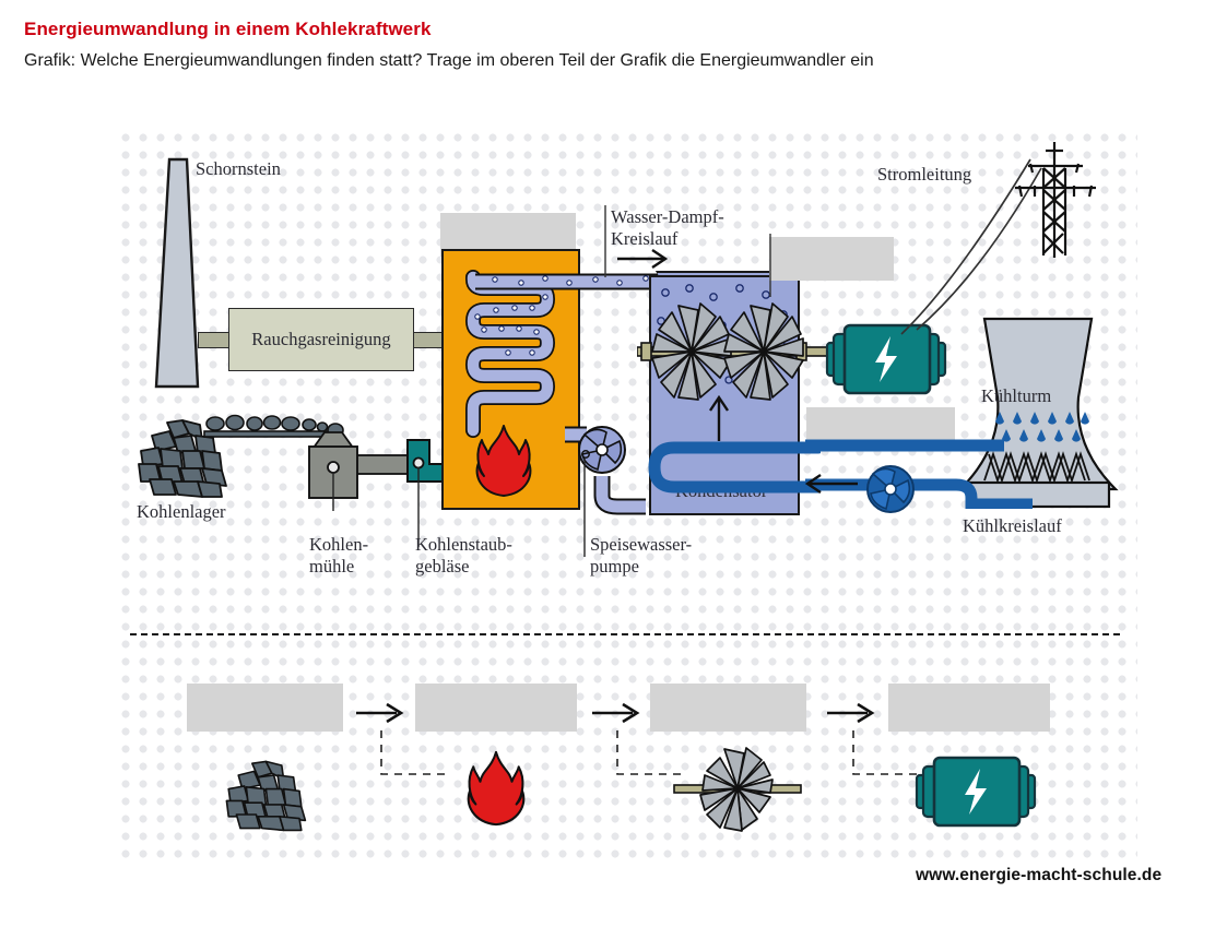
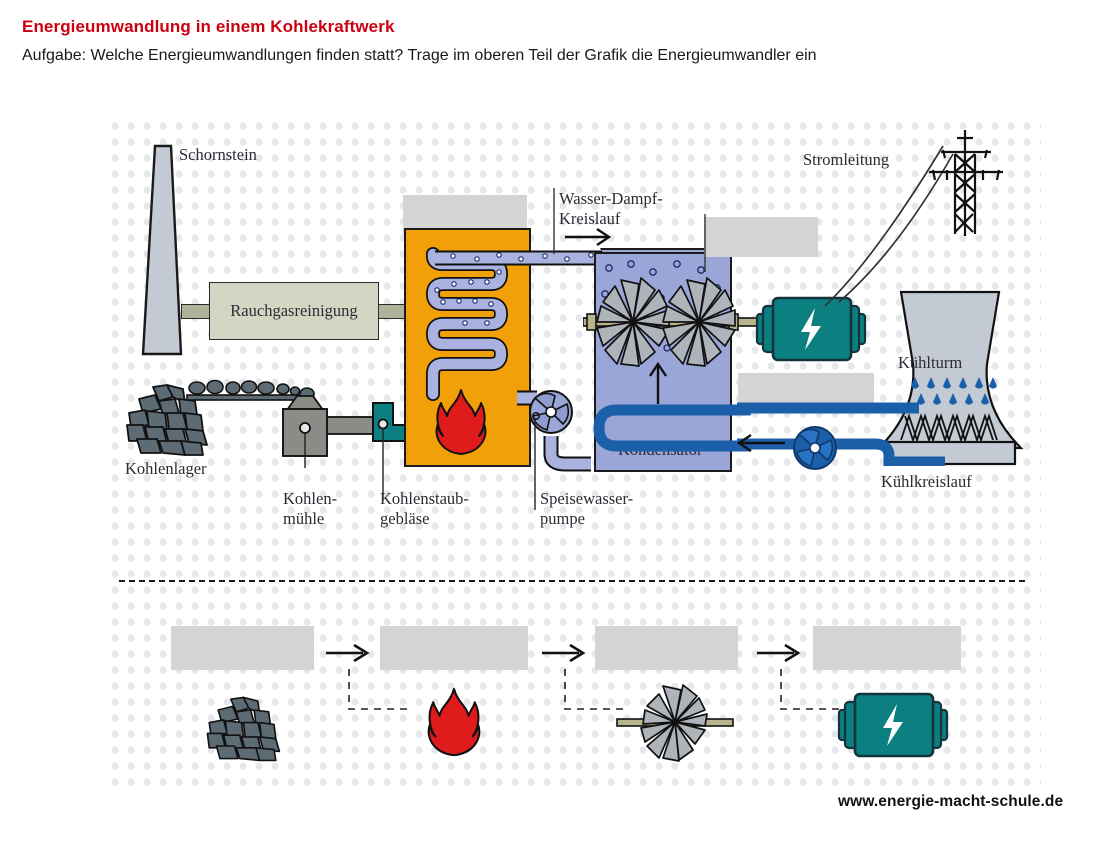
  Energieumwandlung in einem Kohlekraftwerk
- Grafik: Welche Energieumwandlungen finden statt? Trage im oberen Teil der Grafik die Energieumwandler ein
+ Aufgabe: Welche Energieumwandlungen finden statt? Trage im oberen Teil der Grafik die Energieumwandler ein
  Schornstein
  Rauchgasreinigung
  Kohlenlager
  Kohlen-
  mühle
  Kohlenstaub-
  gebläse
  Wasser-Dampf-
  Kreislauf
  Speisewasser-
  pumpe
  Stromleitung
  Kühlturm
  Kühlkreislauf
  www.energie-macht-schule.de
